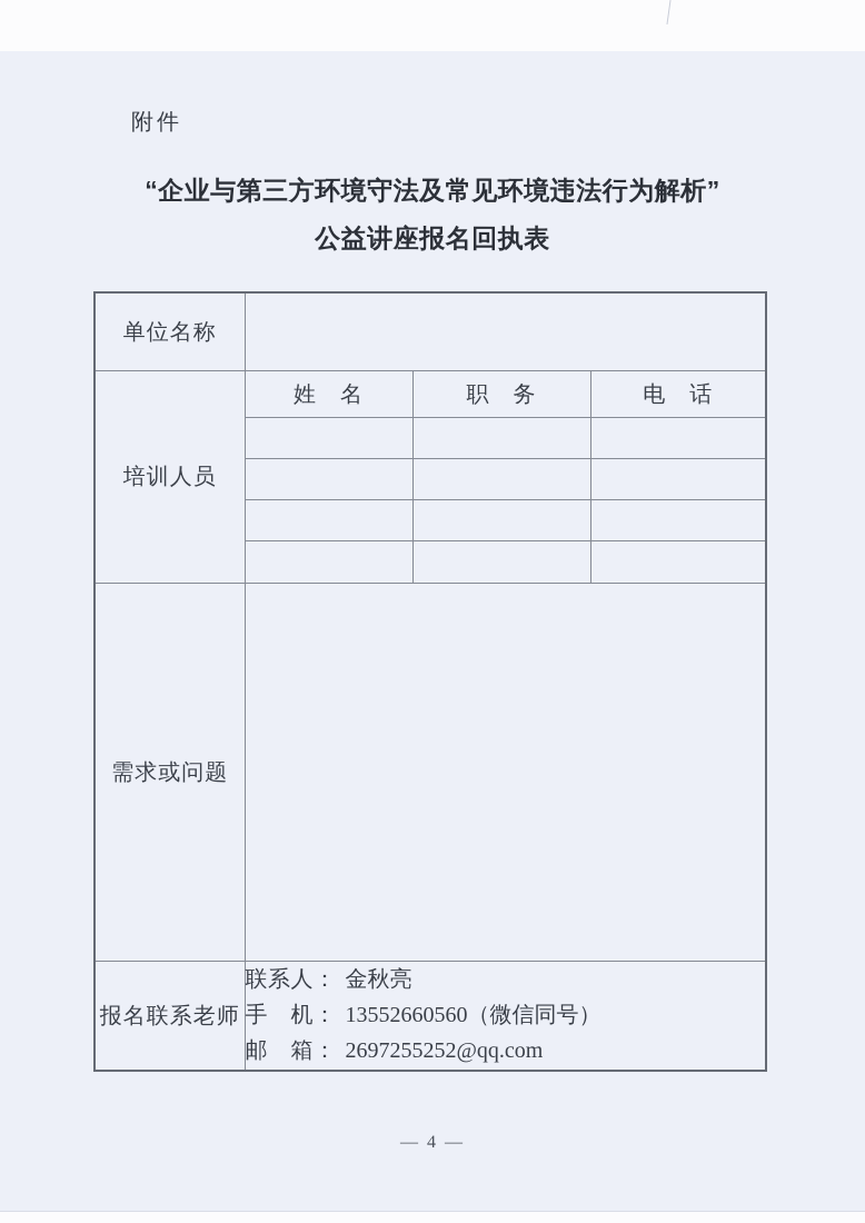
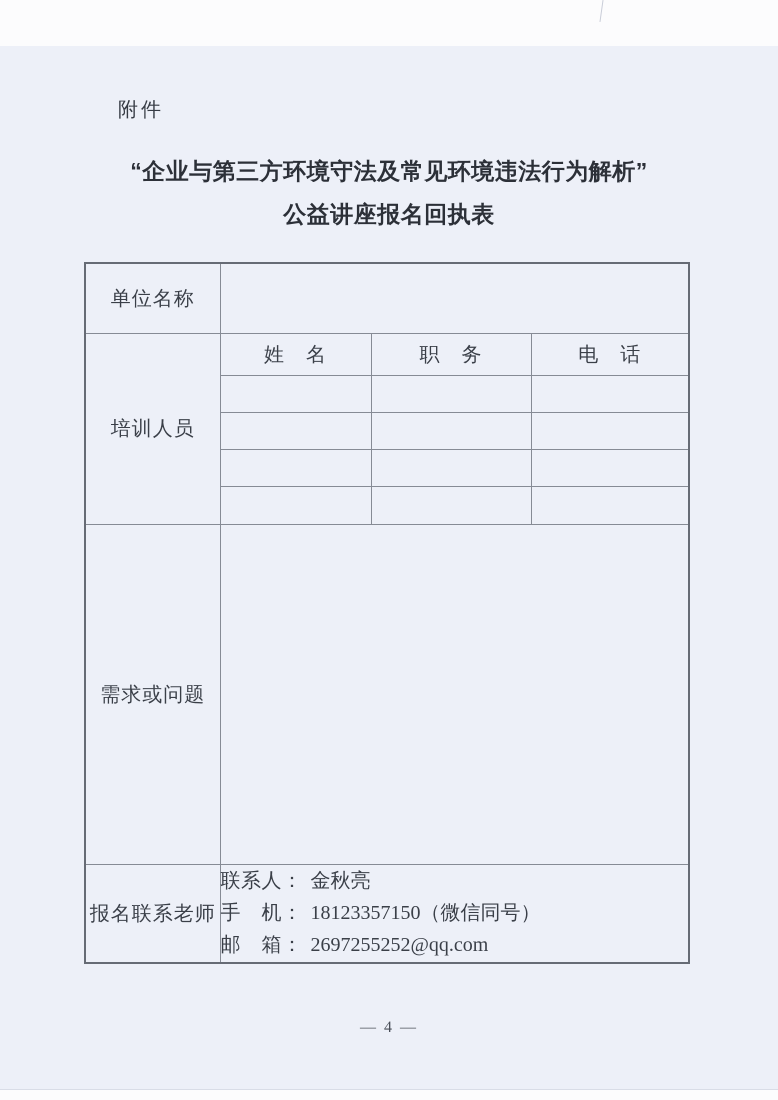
  附件
  “企业与第三方环境守法及常见环境违法行为解析”
  公益讲座报名回执表
  单位名称
  培训人员	姓 名	职 务	电 话
  需求或问题
- 报名联系老师	联系人： 金秋亮 手 机： 13552660560（微信同号） 邮 箱： 2697255252@qq.com
+ 报名联系老师	联系人： 金秋亮 手 机： 18123357150（微信同号） 邮 箱： 2697255252@qq.com
  — 4 —
